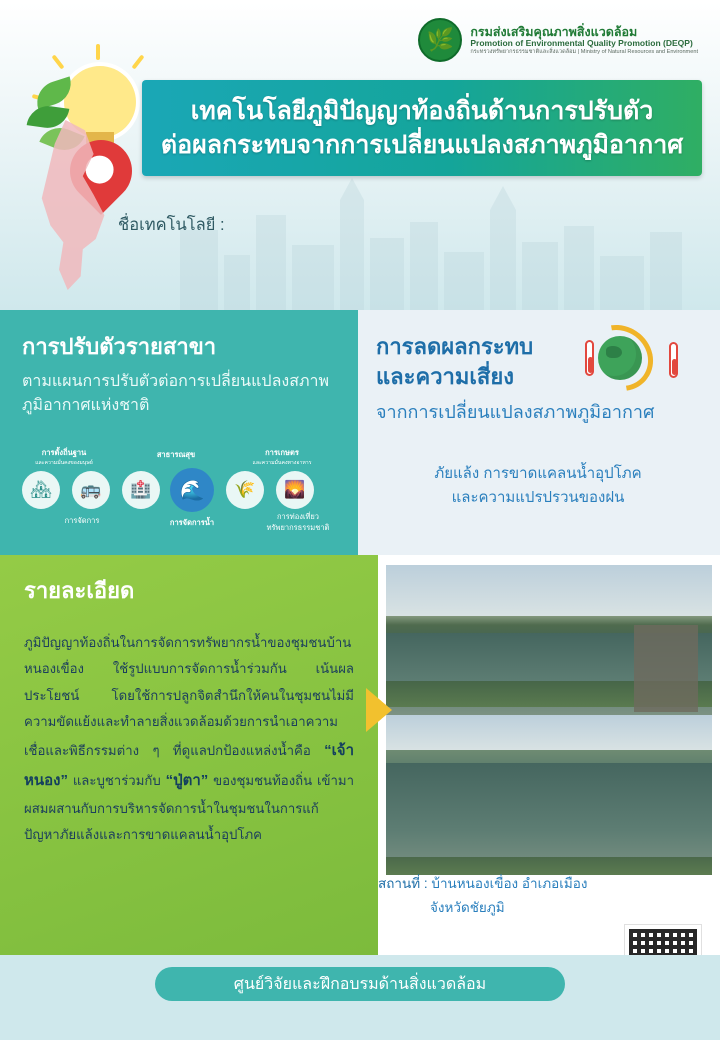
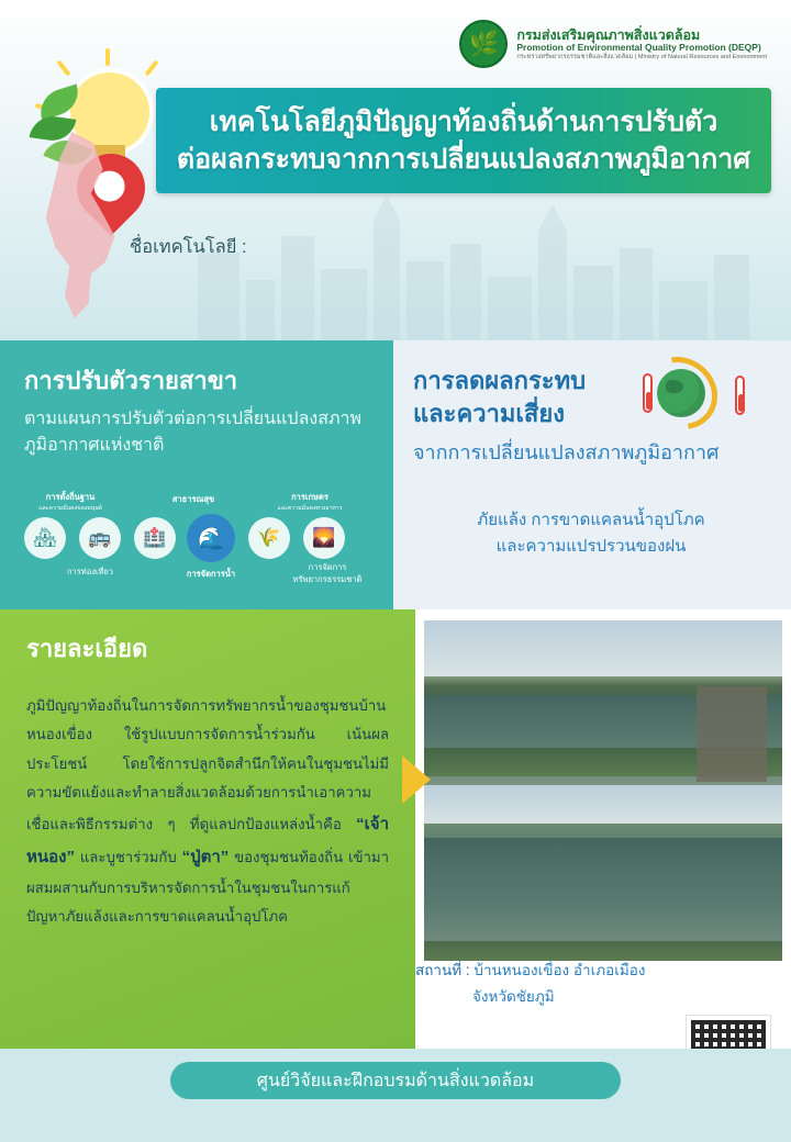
  🌿
  กรมส่งเสริมคุณภาพสิ่งแวดล้อม
  Promotion of Environmental Quality Promotion (DEQP)
  เทคโนโลยีภูมิปัญญาท้องถิ่นด้านการปรับตัว
  ต่อผลกระทบจากการเปลี่ยนแปลงสภาพภูมิอากาศ
  ชื่อเทคโนโลยี :
  การปรับตัวรายสาขา
  ตามแผนการปรับตัวต่อการเปลี่ยนแปลงสภาพภูมิอากาศแห่งชาติ
  การตั้งถิ่นฐาน
  สาธารณสุข
  การเกษตร
  🏘
  🚌
  🏥
  🌊
  🌾
  🌄
- การจัดการ
+ การท่องเที่ยว
  การจัดการน้ำ
- การท่องเที่ยว
+ การจัดการ
  ทรัพยากรธรรมชาติ
  การลดผลกระทบ
  และความเสี่ยง
  จากการเปลี่ยนแปลงสภาพภูมิอากาศ
  ภัยแล้ง การขาดแคลนน้ำอุปโภค
  และความแปรปรวนของฝน
  รายละเอียด
  ภูมิปัญญาท้องถิ่นในการจัดการทรัพยากรน้ำของชุมชนบ้านหนองเขื่อง ใช้รูปแบบการจัดการน้ำร่วมกัน เน้นผลประโยชน์ โดยใช้การปลูกจิตสำนึกให้คนในชุมชนไม่มีความขัดแย้งและทำลายสิ่งแวดล้อมด้วยการนำเอาความเชื่อและพิธีกรรมต่าง ๆ ที่ดูแลปกป้องแหล่งน้ำคือ “เจ้าหนอง” และบูชาร่วมกับ “ปู่ตา” ของชุมชนท้องถิ่น เข้ามาผสมผสานกับการบริหารจัดการน้ำในชุมชนในการแก้ปัญหาภัยแล้งและการขาดแคลนน้ำอุปโภค
  สถานที่ : บ้านหนองเขื่อง อำเภอเมือง
  จังหวัดชัยภูมิ
  ศูนย์วิจัยและฝึกอบรมด้านสิ่งแวดล้อม
